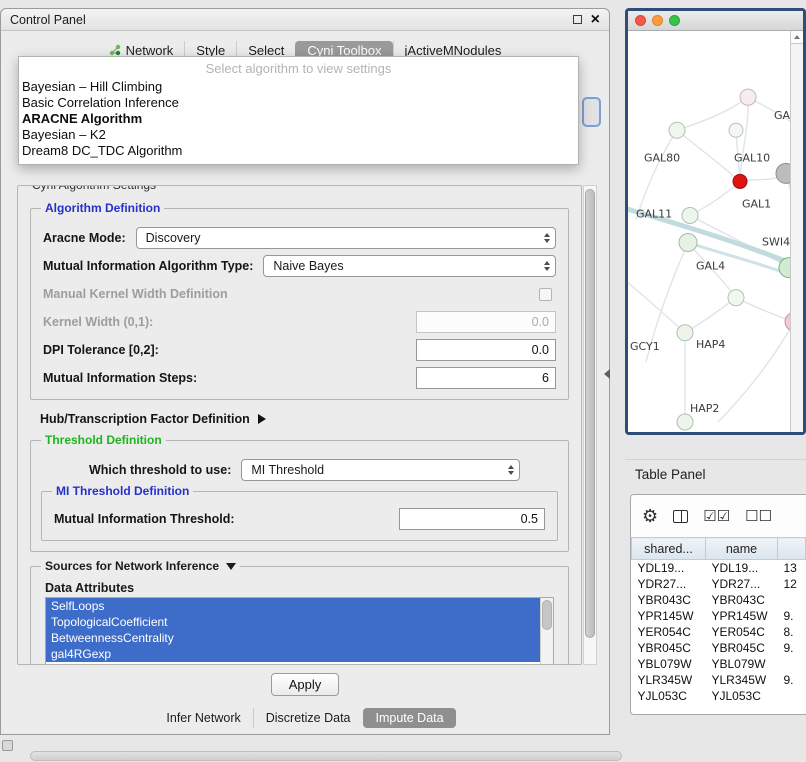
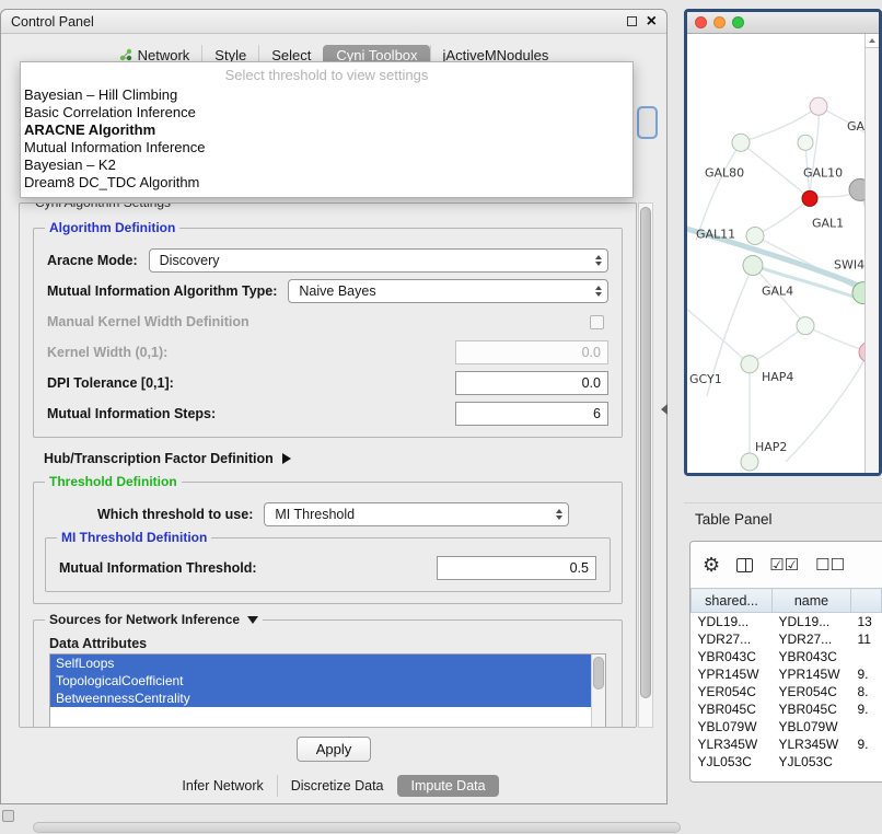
  Control Panel
  ×
  Network
  Style
  Select
  Cyni Toolbox
  jActiveMNodules
  Algorithm Definition
  Aracne Mode:
  Discovery
  Mutual Information Algorithm Type:
  Naive Bayes
  Manual Kernel Width Definition
  Kernel Width (0,1):
  0.0
- DPI Tolerance [0,2]:
+ DPI Tolerance [0,1]:
  0.0
  Mutual Information Steps:
  6
  Hub/Transcription Factor Definition
  Threshold Definition
  Which threshold to use:
  MI Threshold
  MI Threshold Definition
  Mutual Information Threshold:
  0.5
  Sources for Network Inference
  Data Attributes
  SelfLoops
  TopologicalCoefficient
  BetweennessCentrality
- gal4RGexp
  Apply
  Infer Network
  Discretize Data
  Impute Data
- Select algorithm to view settings
+ Select threshold to view settings
  Bayesian – Hill Climbing
  Basic Correlation Inference
  ARACNE Algorithm
+ Mutual Information Inference
  Bayesian – K2
  Dream8 DC_TDC Algorithm
  GAL80
  GAL10
  GAL11
  GAL1
  SWI4
  GAL4
  GCY1
  HAP4
  HAP2
  Table Panel
  ⚙
  ☑☑
  ☐☐
  shared...	name
  YDL19...	YDL19...	13
- YDR27...	YDR27...	12
+ YDR27...	YDR27...	11
  YBR043C	YBR043C
  YPR145W	YPR145W	9.
  YER054C	YER054C	8.
  YBR045C	YBR045C	9.
  YBL079W	YBL079W
  YLR345W	YLR345W	9.
  YJL053C	YJL053C
